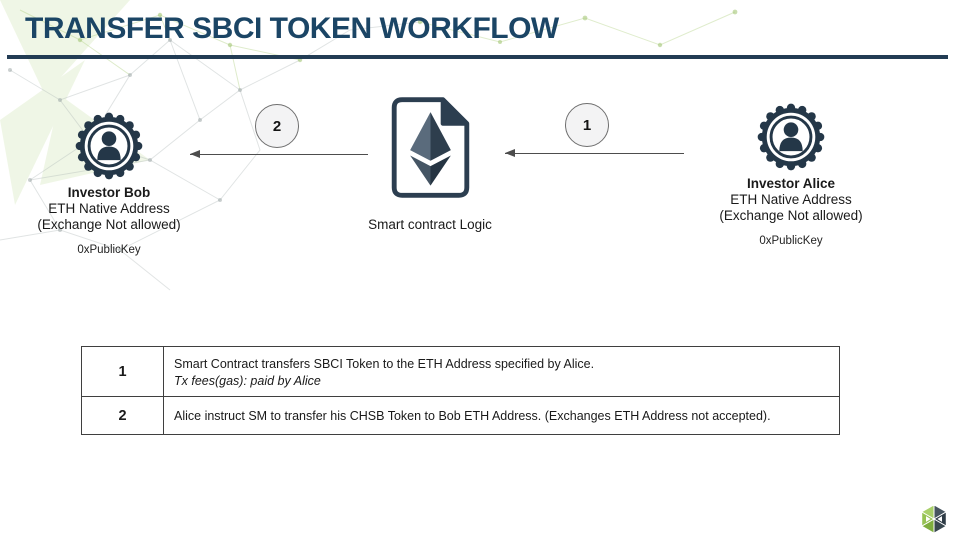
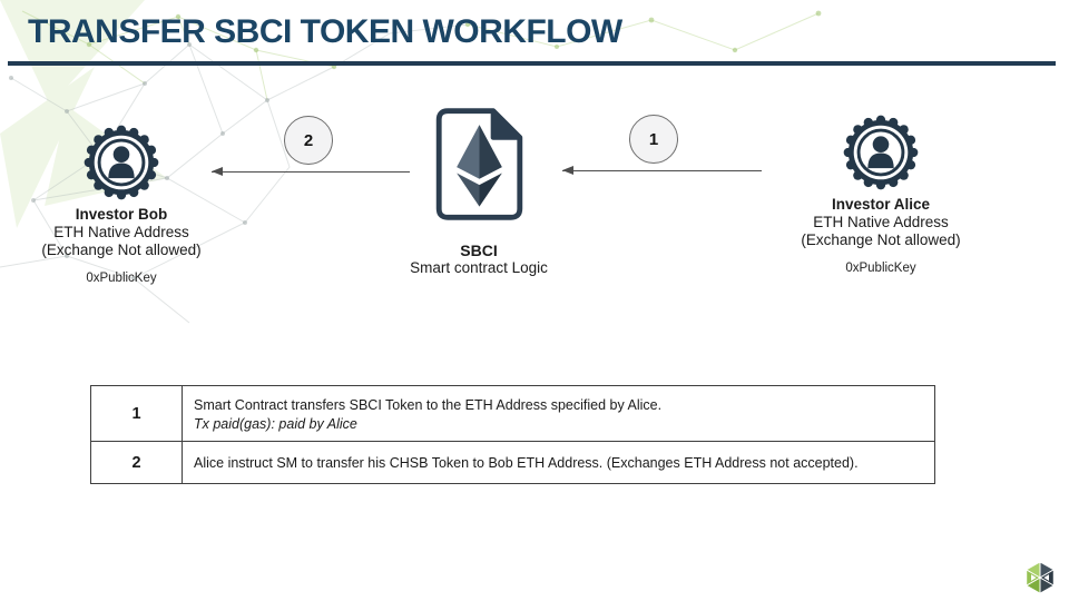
  TRANSFER SBCI TOKEN WORKFLOW
  Investor Bob
  ETH Native Address
  (Exchange Not allowed)
  0xPublicKey
+ SBCI
  Smart contract Logic
  Investor Alice
  ETH Native Address
  (Exchange Not allowed)
  0xPublicKey
  2
  1
  1
  Smart Contract transfers SBCI Token to the ETH Address specified by Alice.
- Tx fees(gas): paid by Alice
+ Tx paid(gas): paid by Alice
  2
  Alice instruct SM to transfer his CHSB Token to Bob ETH Address. (Exchanges ETH Address not accepted).
